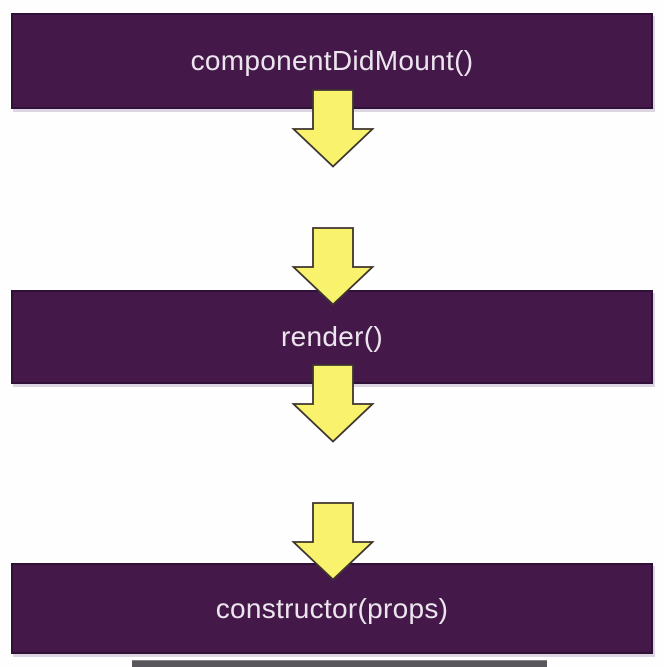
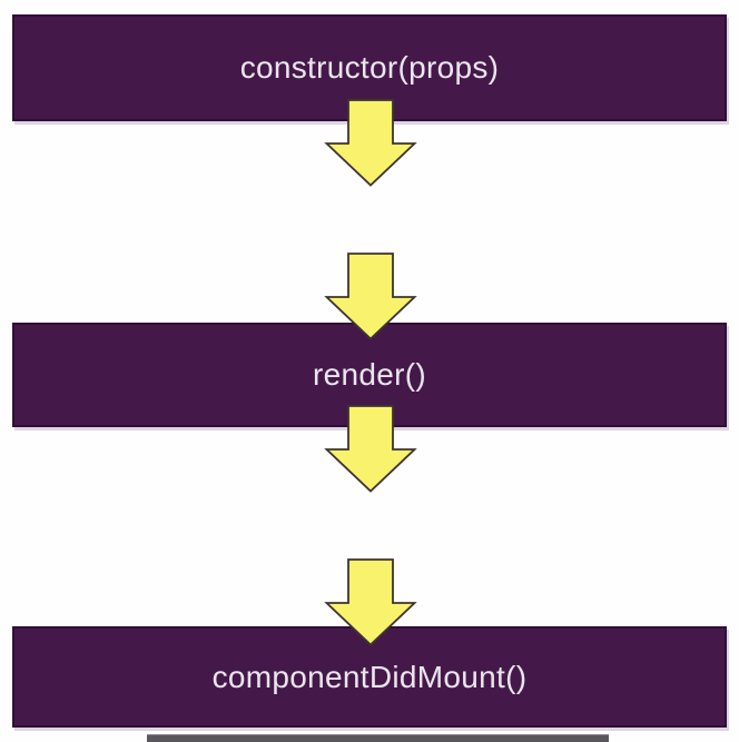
- componentDidMount()
+ constructor(props)
  render()
- constructor(props)
+ componentDidMount()
